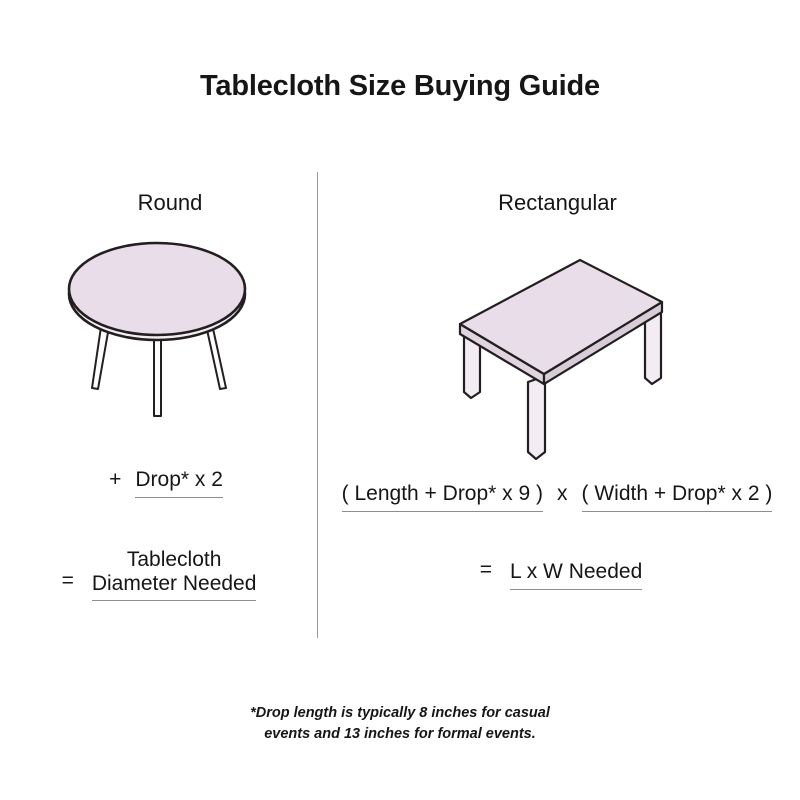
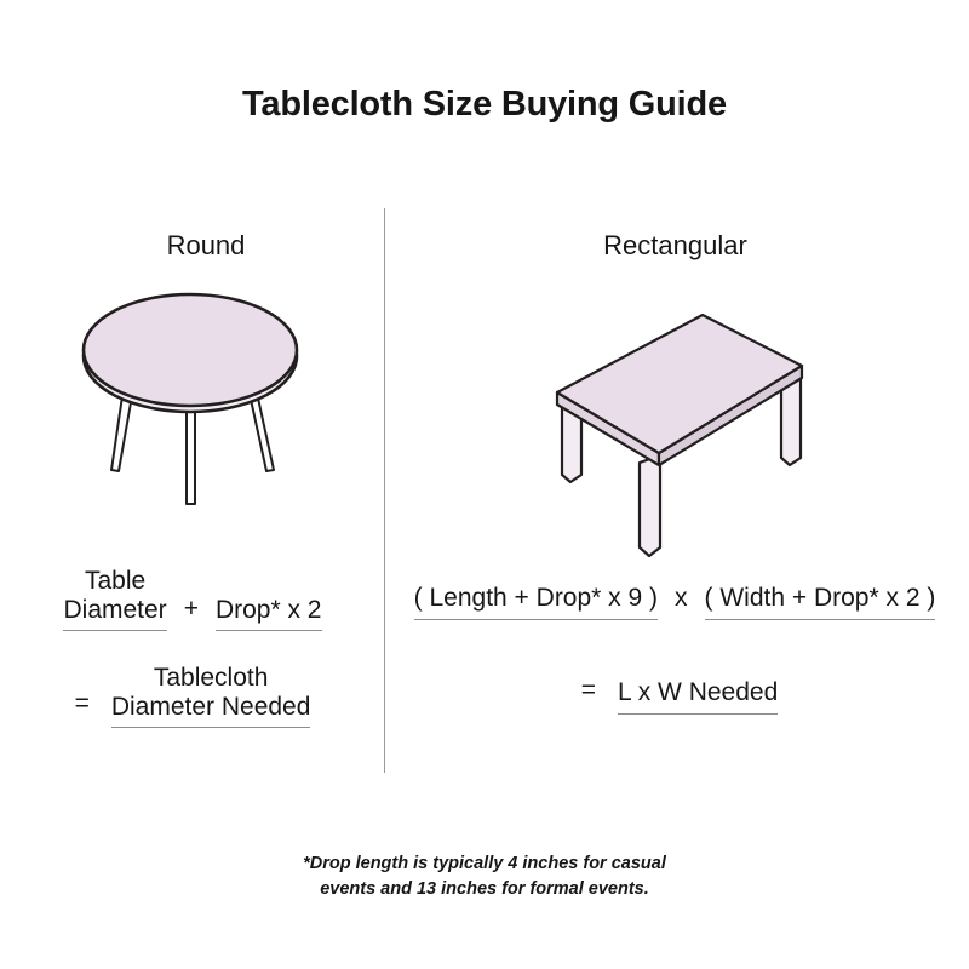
  Tablecloth Size Buying Guide
  Round
+ Table
+ Diameter
  +
  Drop* x 2
  =
  Tablecloth
  Diameter Needed
  Rectangular
  ( Length + Drop* x 9 )
  x
  ( Width + Drop* x 2 )
  =
  L x W Needed
- *Drop length is typically 8 inches for casual
+ *Drop length is typically 4 inches for casual
  events and 13 inches for formal events.
